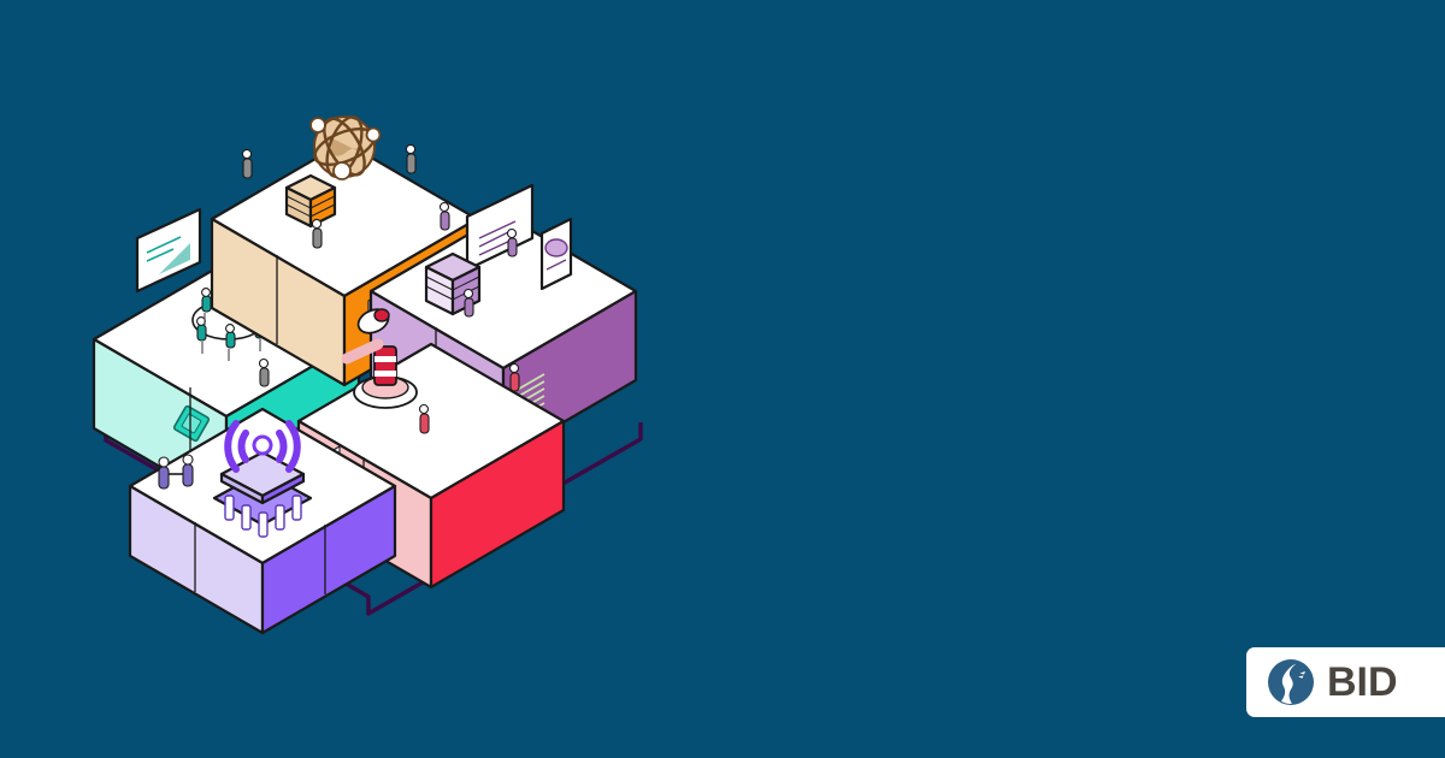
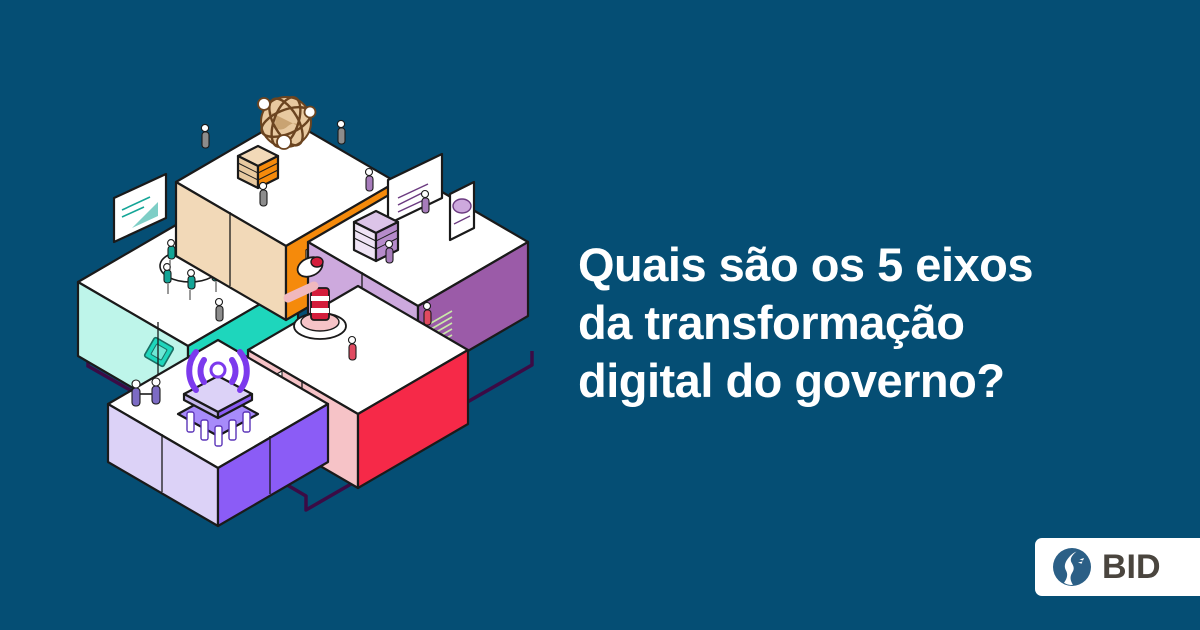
+ Quais são os 5 eixos
+ da transformação
+ digital do governo?
  BID
